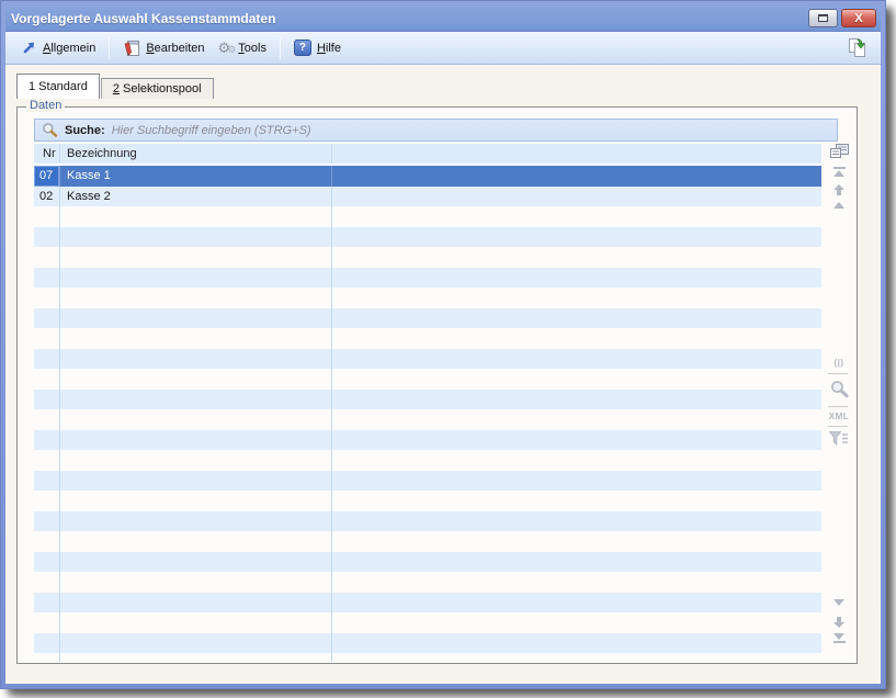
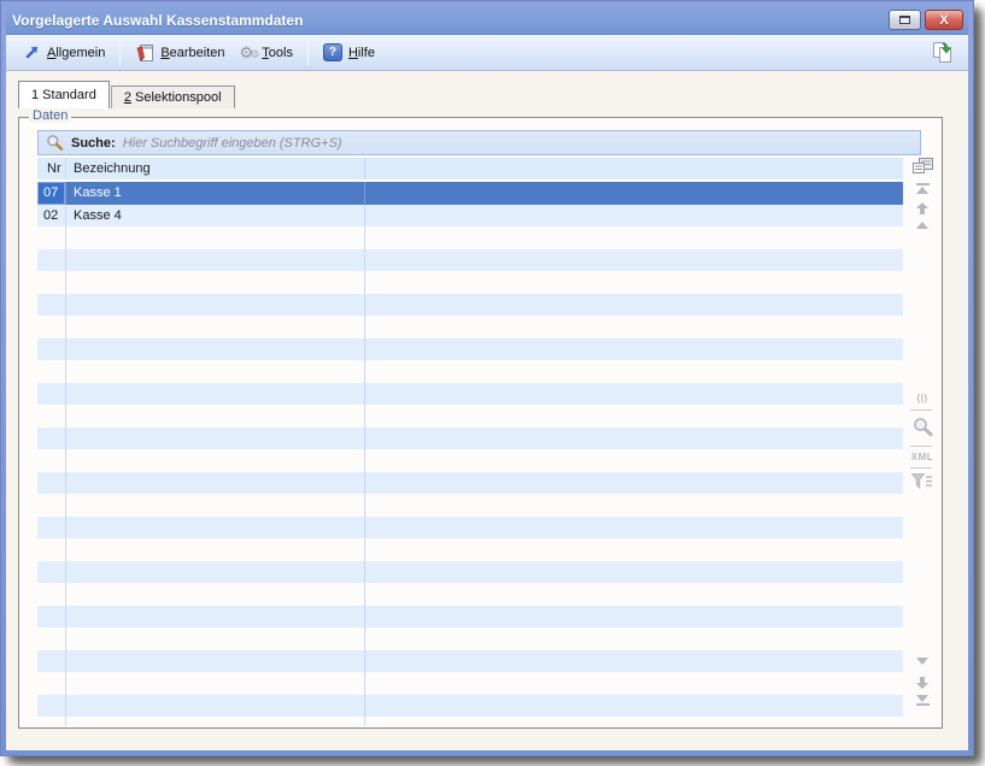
  Vorgelagerte Auswahl Kassenstammdaten
  X
  Allgemein
  Bearbeiten
  ⚙⚙
  Tools
  ?
  Hilfe
  1 Standard
  2 Selektionspool
  Daten
  Suche:
  Hier Suchbegriff eingeben (STRG+S)
  Nr
  Bezeichnung
  07
  Kasse 1
  02
- Kasse 2
+ Kasse 4
  (|)
  XML
